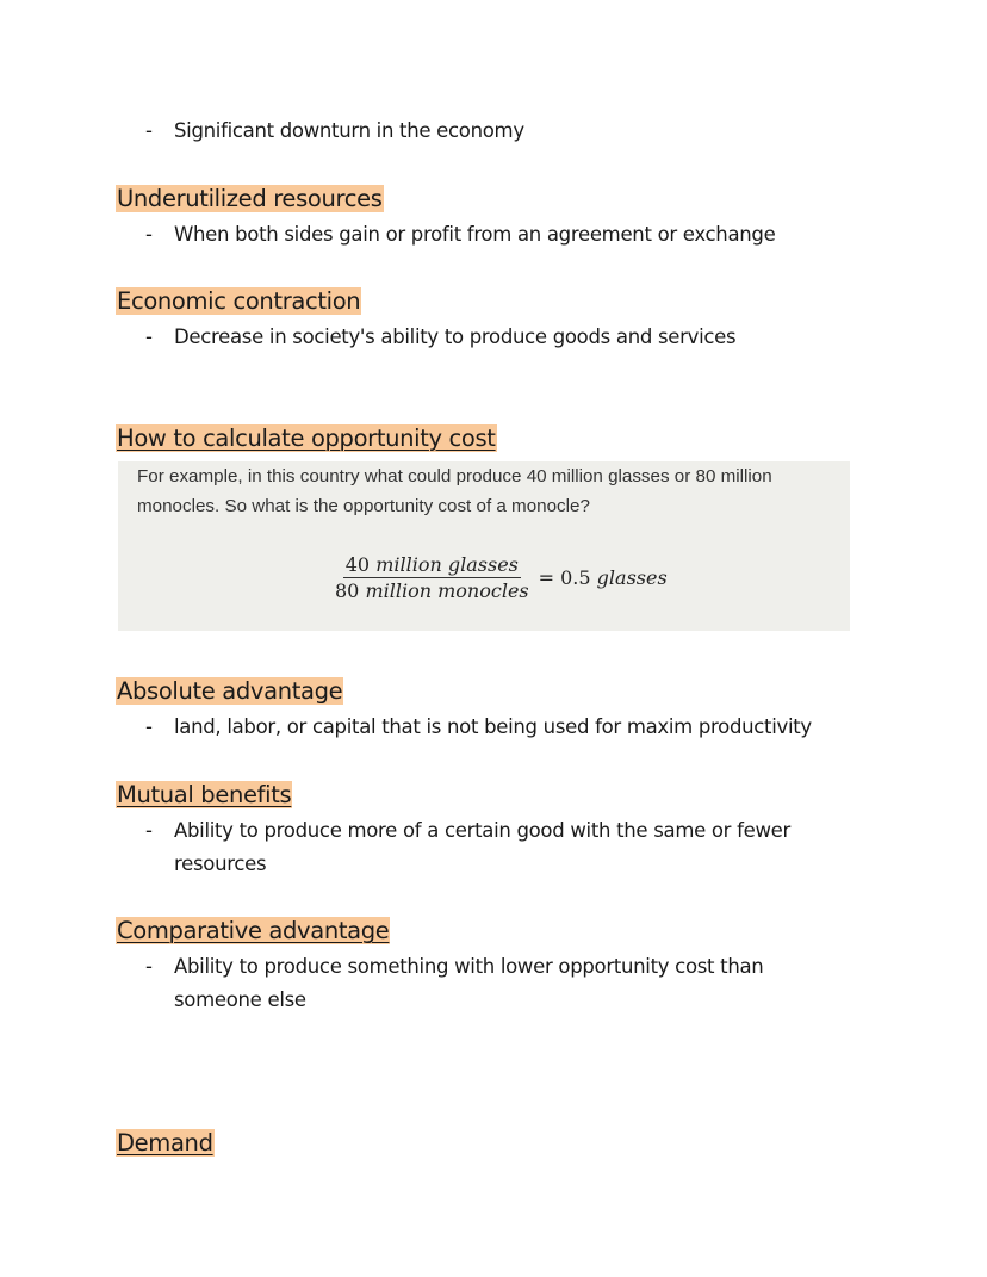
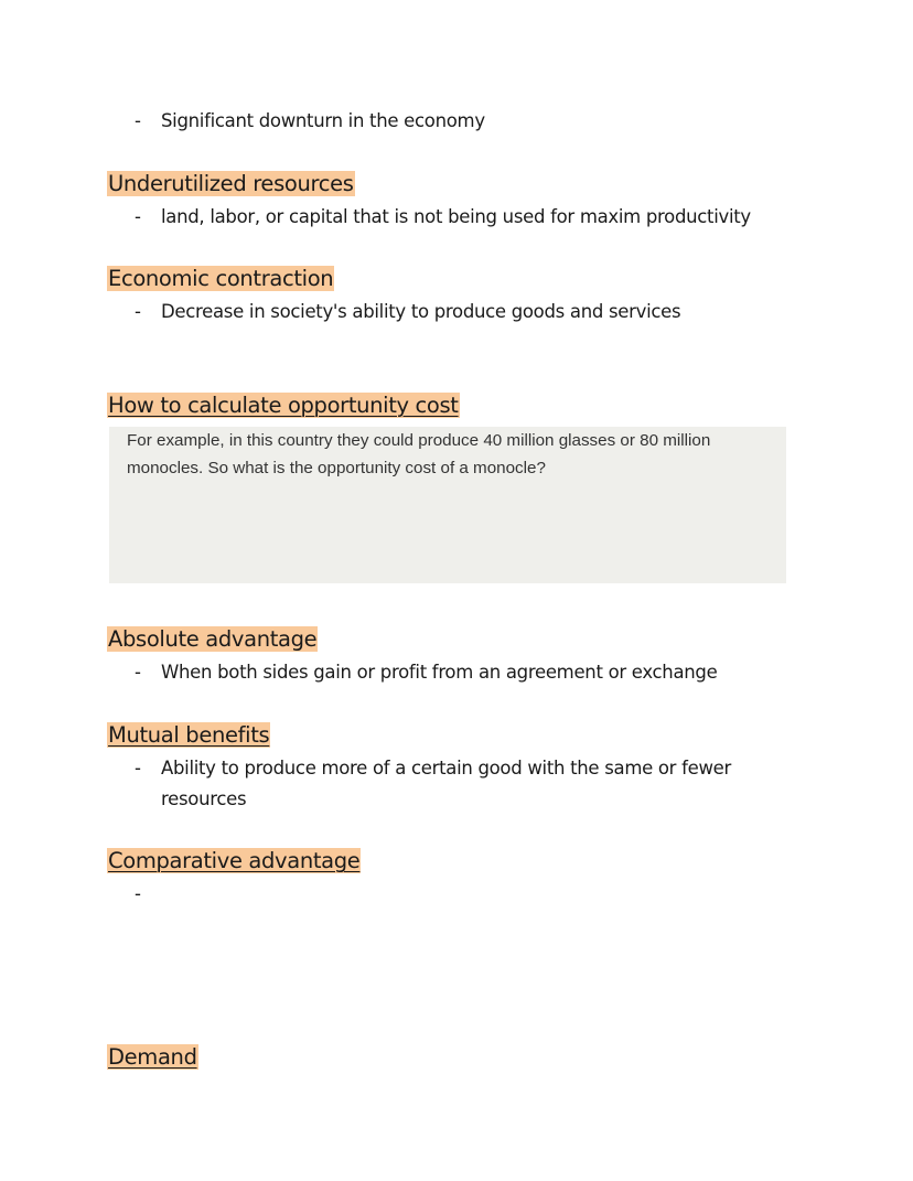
  -
  Significant downturn in the economy
  Underutilized resources
  -
- When both sides gain or profit from an agreement or exchange
+ land, labor, or capital that is not being used for maxim productivity
  Economic contraction
  -
  Decrease in society's ability to produce goods and services
  How to calculate opportunity cost
- For example, in this country what could produce 40 million glasses or 80 million monocles. So what is the opportunity cost of a monocle?
+ For example, in this country they could produce 40 million glasses or 80 million monocles. So what is the opportunity cost of a monocle?
- 40 million glasses
- 80 million monocles
- = 0.5 glasses
  Absolute advantage
  -
- land, labor, or capital that is not being used for maxim productivity
+ When both sides gain or profit from an agreement or exchange
  Mutual benefits
  -
  Ability to produce more of a certain good with the same or fewer resources
  Comparative advantage
  -
- Ability to produce something with lower opportunity cost than someone else
  Demand
